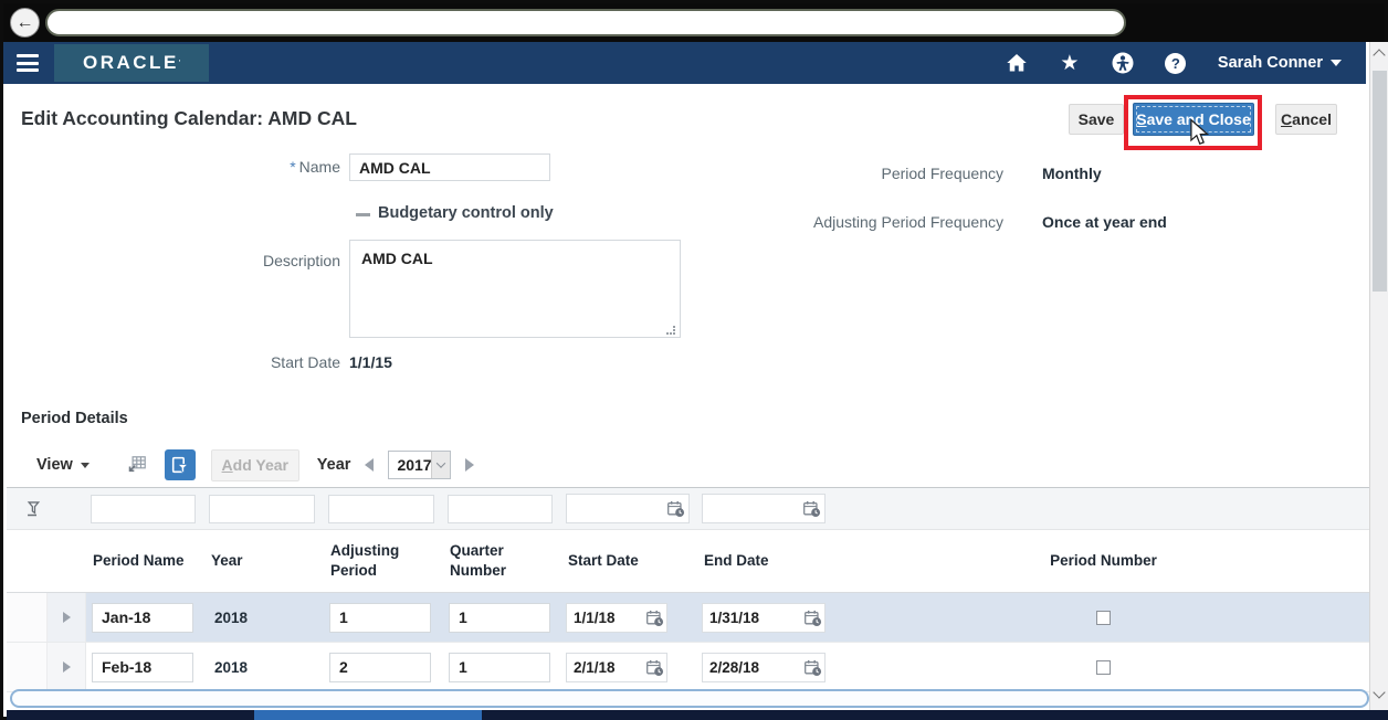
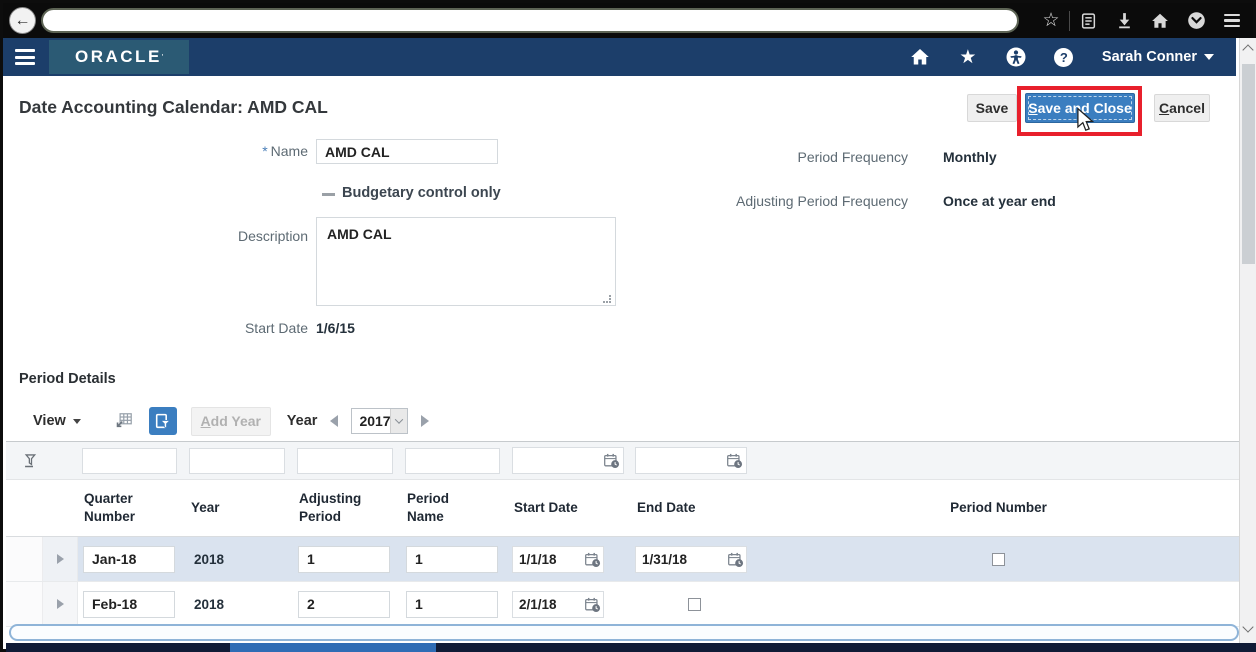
  ←
+ ☆
  ORACLE
  '
  ★
  ?
  Sarah Conner
- Edit Accounting Calendar: AMD CAL
+ Date Accounting Calendar: AMD CAL
  Save
  Save and Close
  Cancel
  * Name
  AMD CAL
  Budgetary control only
  Description
  AMD CAL
  Start Date
- 1/1/15
+ 1/6/15
  Period Frequency
  Monthly
  Adjusting Period Frequency
  Once at year end
  Period Details
  View
  Add Year
  Year
  2017
- Period Name
+ Quarter Number
  Year
  Adjusting Period
- Quarter Number
+ Period Name
  Start Date
  End Date
  Period Number
  Jan-18
  2018
  1
  1
  1/1/18
  1/31/18
  Feb-18
  2018
  2
  1
  2/1/18
- 2/28/18
